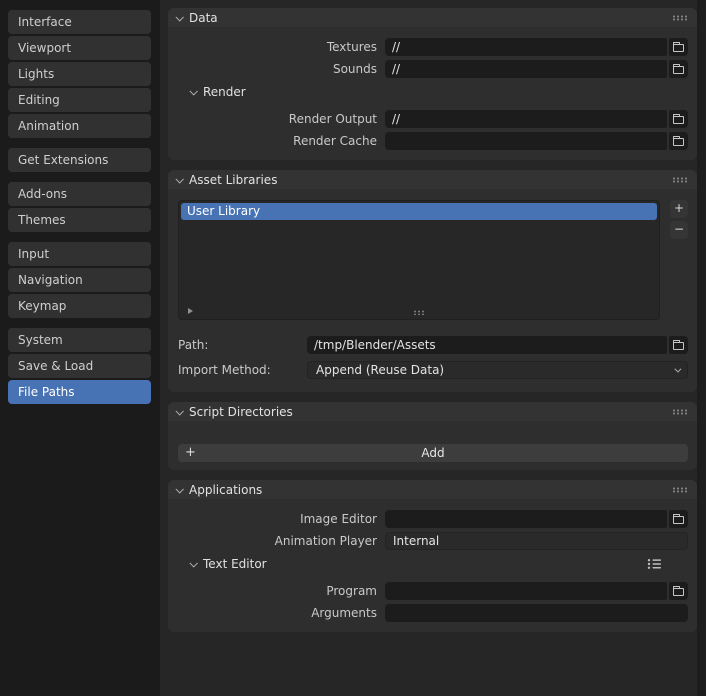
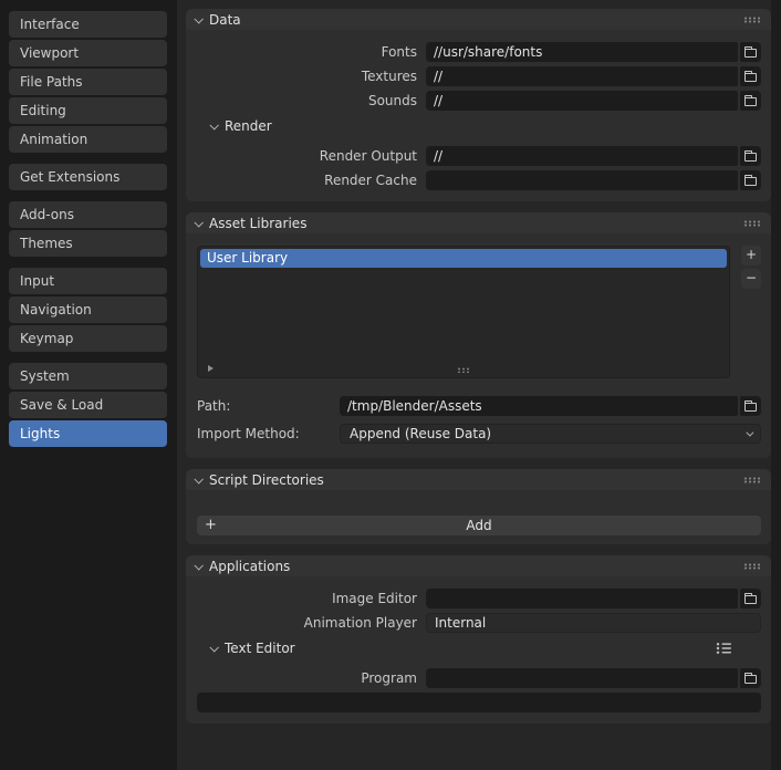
  Interface
  Viewport
- Lights
+ File Paths
  Editing
  Animation
  Get Extensions
  Add-ons
  Themes
  Input
  Navigation
  Keymap
  System
  Save & Load
- File Paths
+ Lights
  Data
+ Fonts
+ //usr/share/fonts
  Textures
  //
  Sounds
  //
  Render
  Render Output
  //
  Render Cache
  Asset Libraries
  User Library
  +
  −
  Path:
  /tmp/Blender/Assets
  Import Method:
  Append (Reuse Data)
  Script Directories
  +
  Add
  Applications
  Image Editor
  Animation Player
  Internal
  Text Editor
  Program
- Arguments
